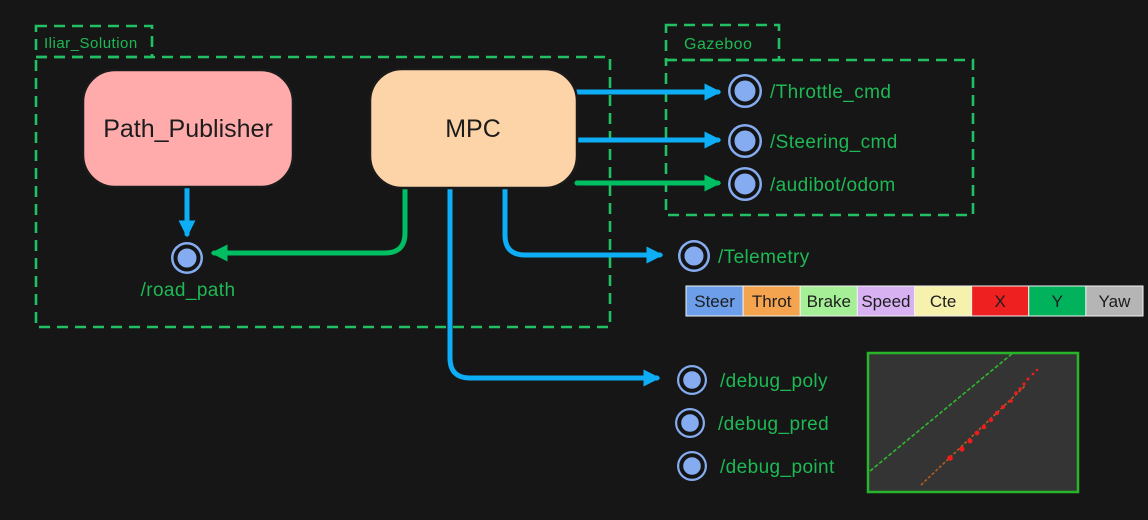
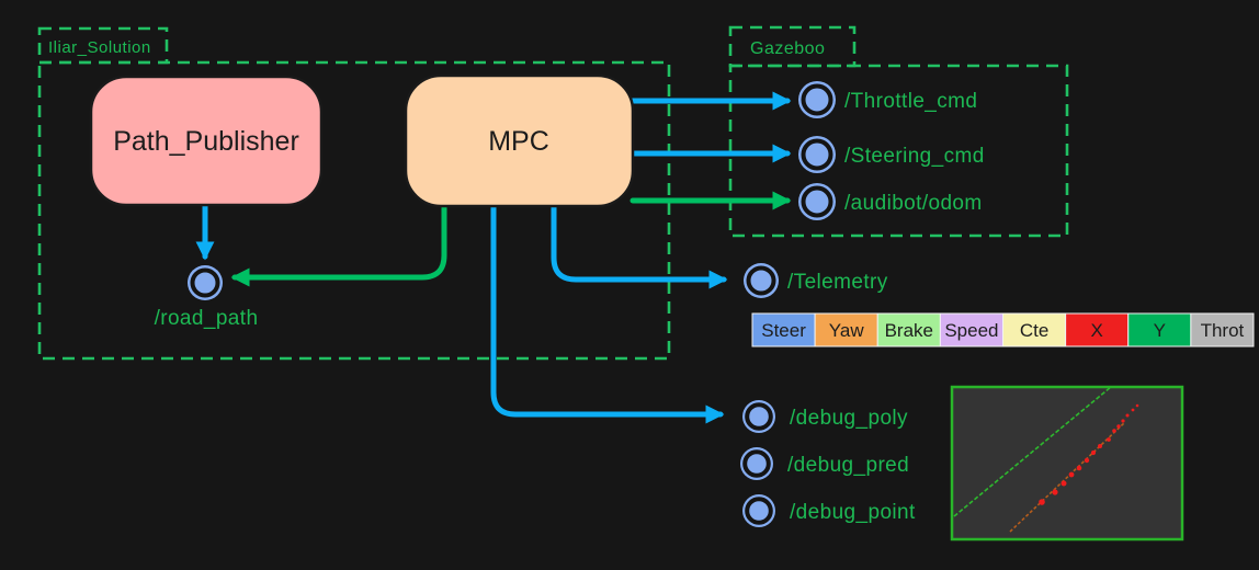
  Iliar_Solution
  Gazeboo
  Path_Publisher
  MPC
  /Throttle_cmd
  /Steering_cmd
  /audibot/odom
  /road_path
  /Telemetry
  /debug_poly
  /debug_pred
  /debug_point
  Steer
- Throt
+ Yaw
  Brake
  Speed
  Cte
  X
  Y
- Yaw
+ Throt
